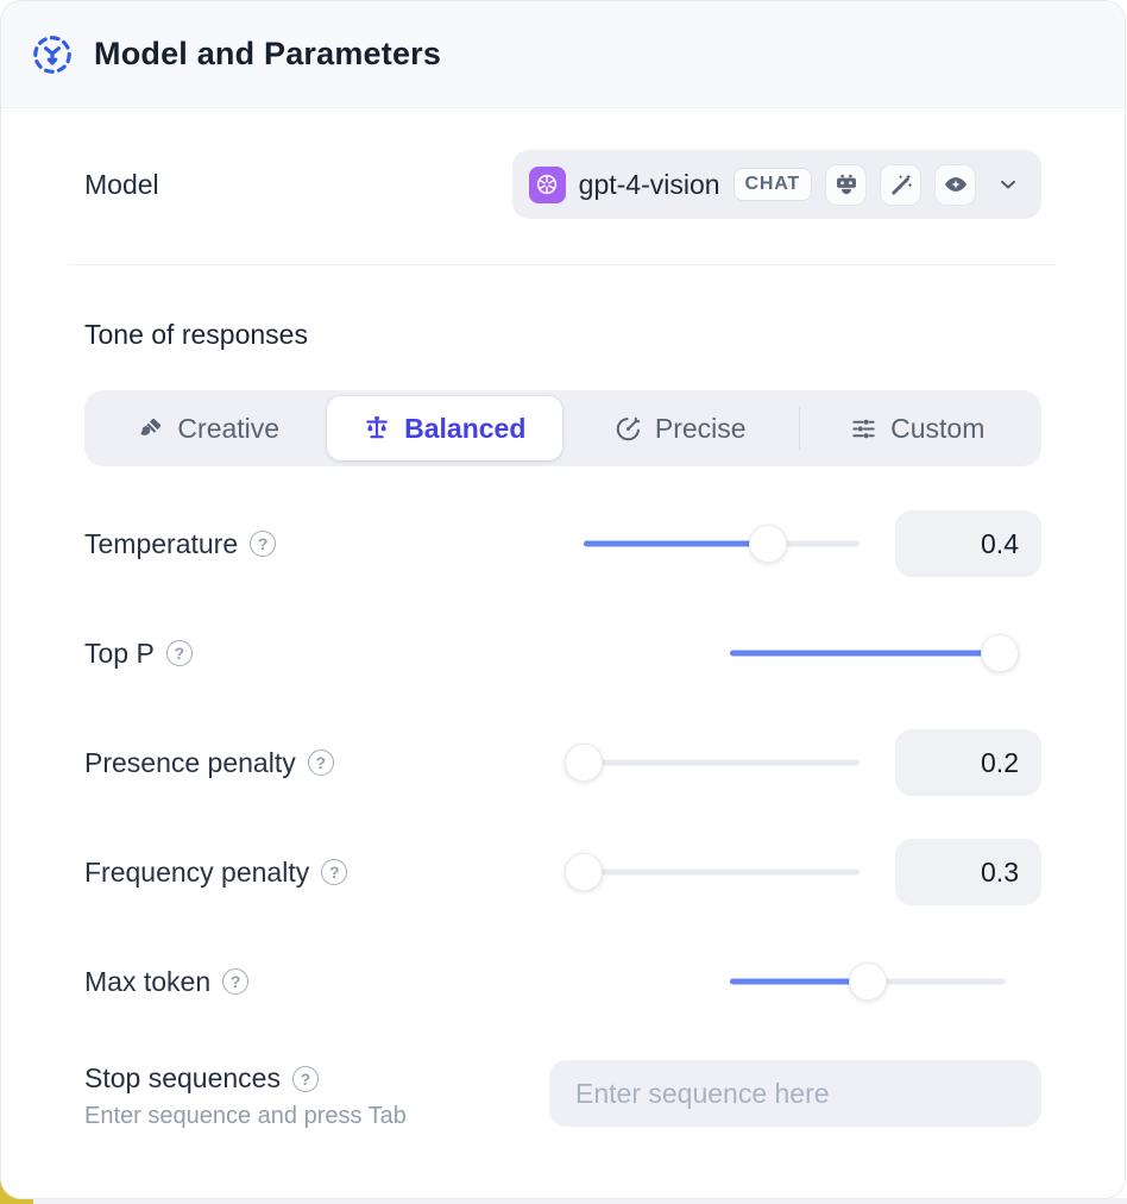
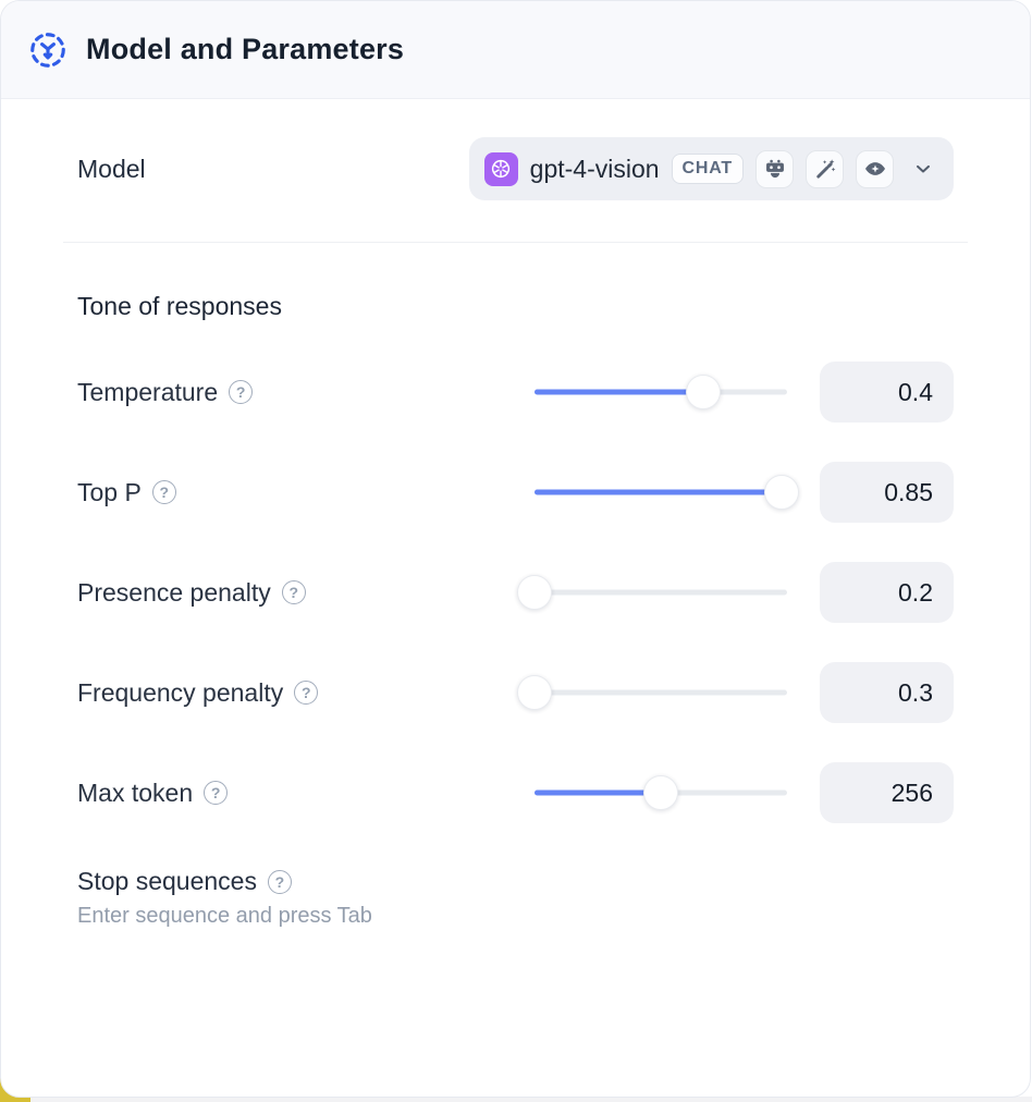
  Model and Parameters
  Model
  gpt-4-vision
  CHAT
  Tone of responses
- Creative
- Balanced
- Precise
- Custom
  Temperature
  ?
  0.4
  Top P
  ?
+ 0.85
  Presence penalty
  ?
  0.2
  Frequency penalty
  ?
  0.3
  Max token
  ?
+ 256
  Stop sequences
  ?
  Enter sequence and press Tab
- Enter sequence here
